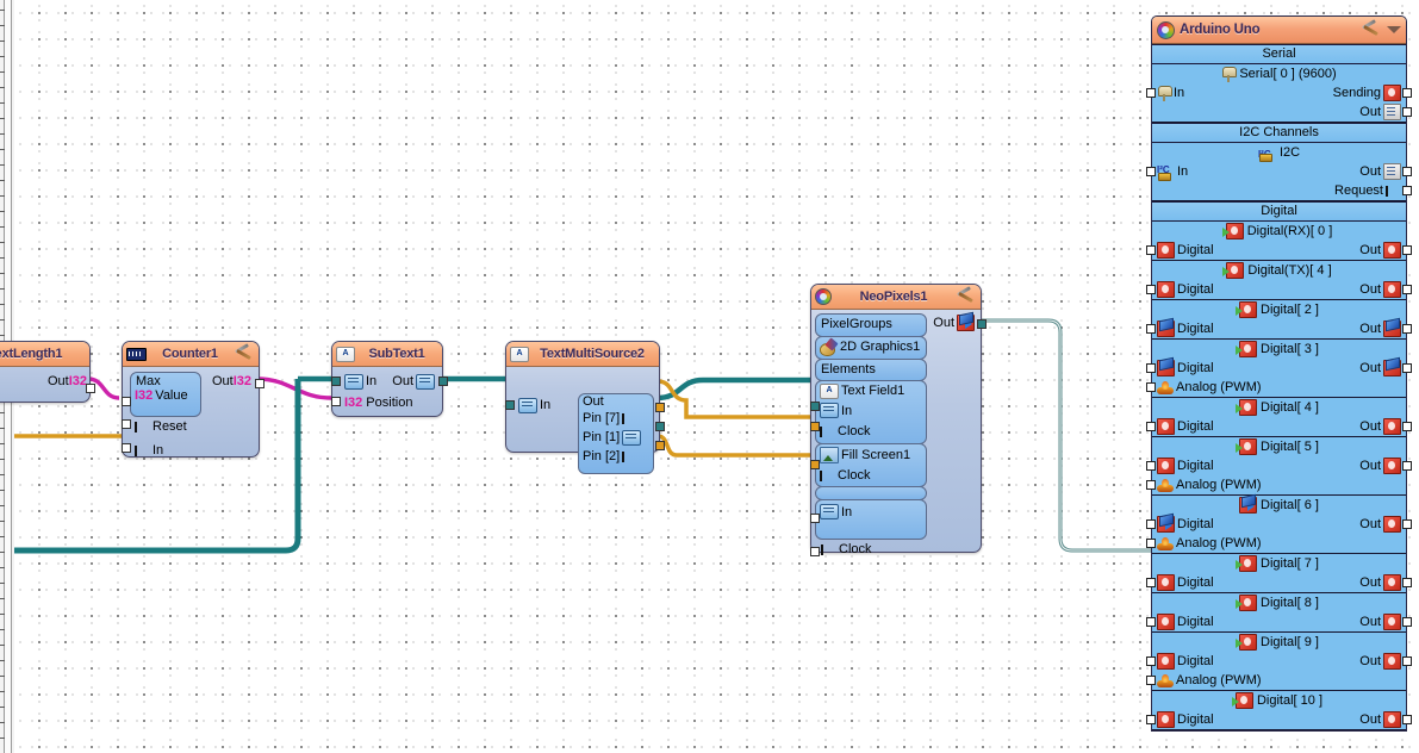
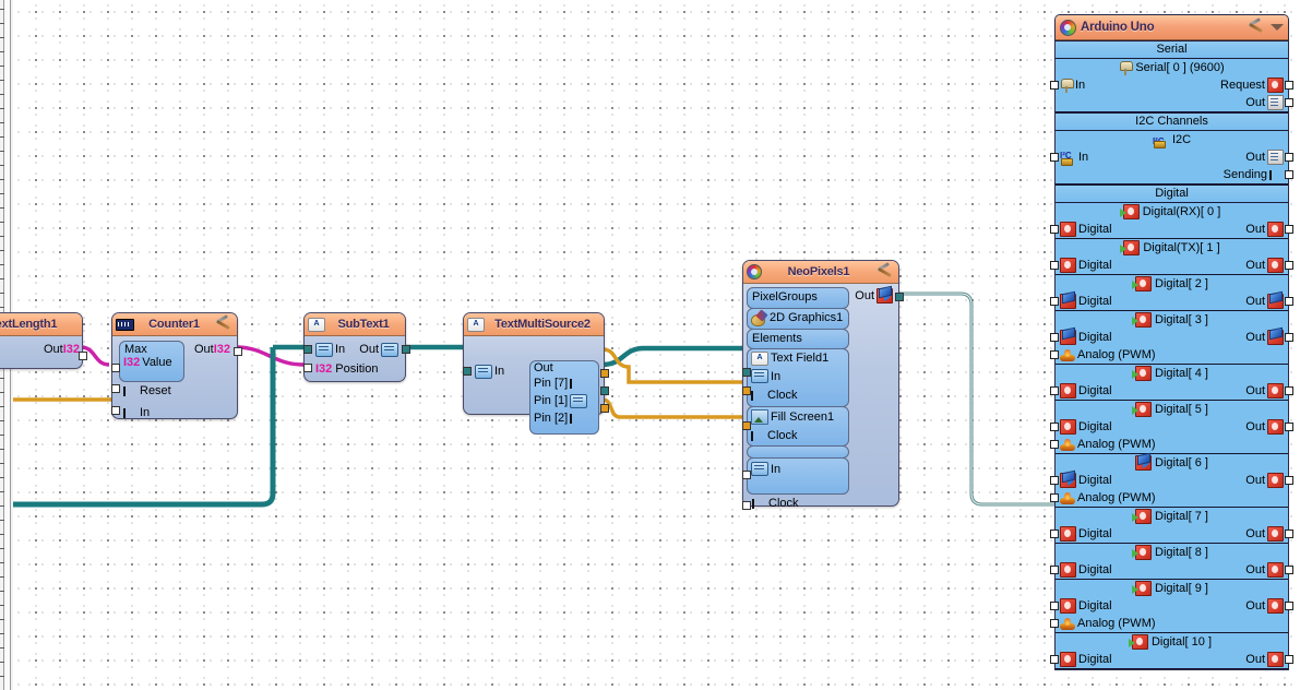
  xtLength1
  Out
  I32
  Counter1
  Max
  I32
  Value
  Reset
  In
  Out
  I32
  SubText1
  In
  I32
  Position
  Out
  TextMultiSource2
  In
  Out
  Pin [7]
  Pin [1]
  Pin [2]
  NeoPixels1
  PixelGroups
  2D Graphics1
  Elements
  Text Field1
  In
  Clock
  Fill Screen1
  Clock
  In
  Clock
  Out
  Arduino Uno
  Serial
  Serial[ 0 ] (9600)
  In
- Sending
+ Request
  Out
  I2C Channels
  I2C
  In
  Out
- Request
+ Sending
  Digital
  Digital(RX)[ 0 ]
  Digital
  Out
- Digital(TX)[ 4 ]
+ Digital(TX)[ 1 ]
  Digital
  Out
  Digital[ 2 ]
  Digital
  Out
  Digital[ 3 ]
  Digital
  Out
  Analog (PWM)
  Digital[ 4 ]
  Digital
  Out
  Digital[ 5 ]
  Digital
  Out
  Analog (PWM)
  Digital[ 6 ]
  Digital
  Out
  Analog (PWM)
  Digital[ 7 ]
  Digital
  Out
  Digital[ 8 ]
  Digital
  Out
  Digital[ 9 ]
  Digital
  Out
  Analog (PWM)
  Digital[ 10 ]
  Digital
  Out
